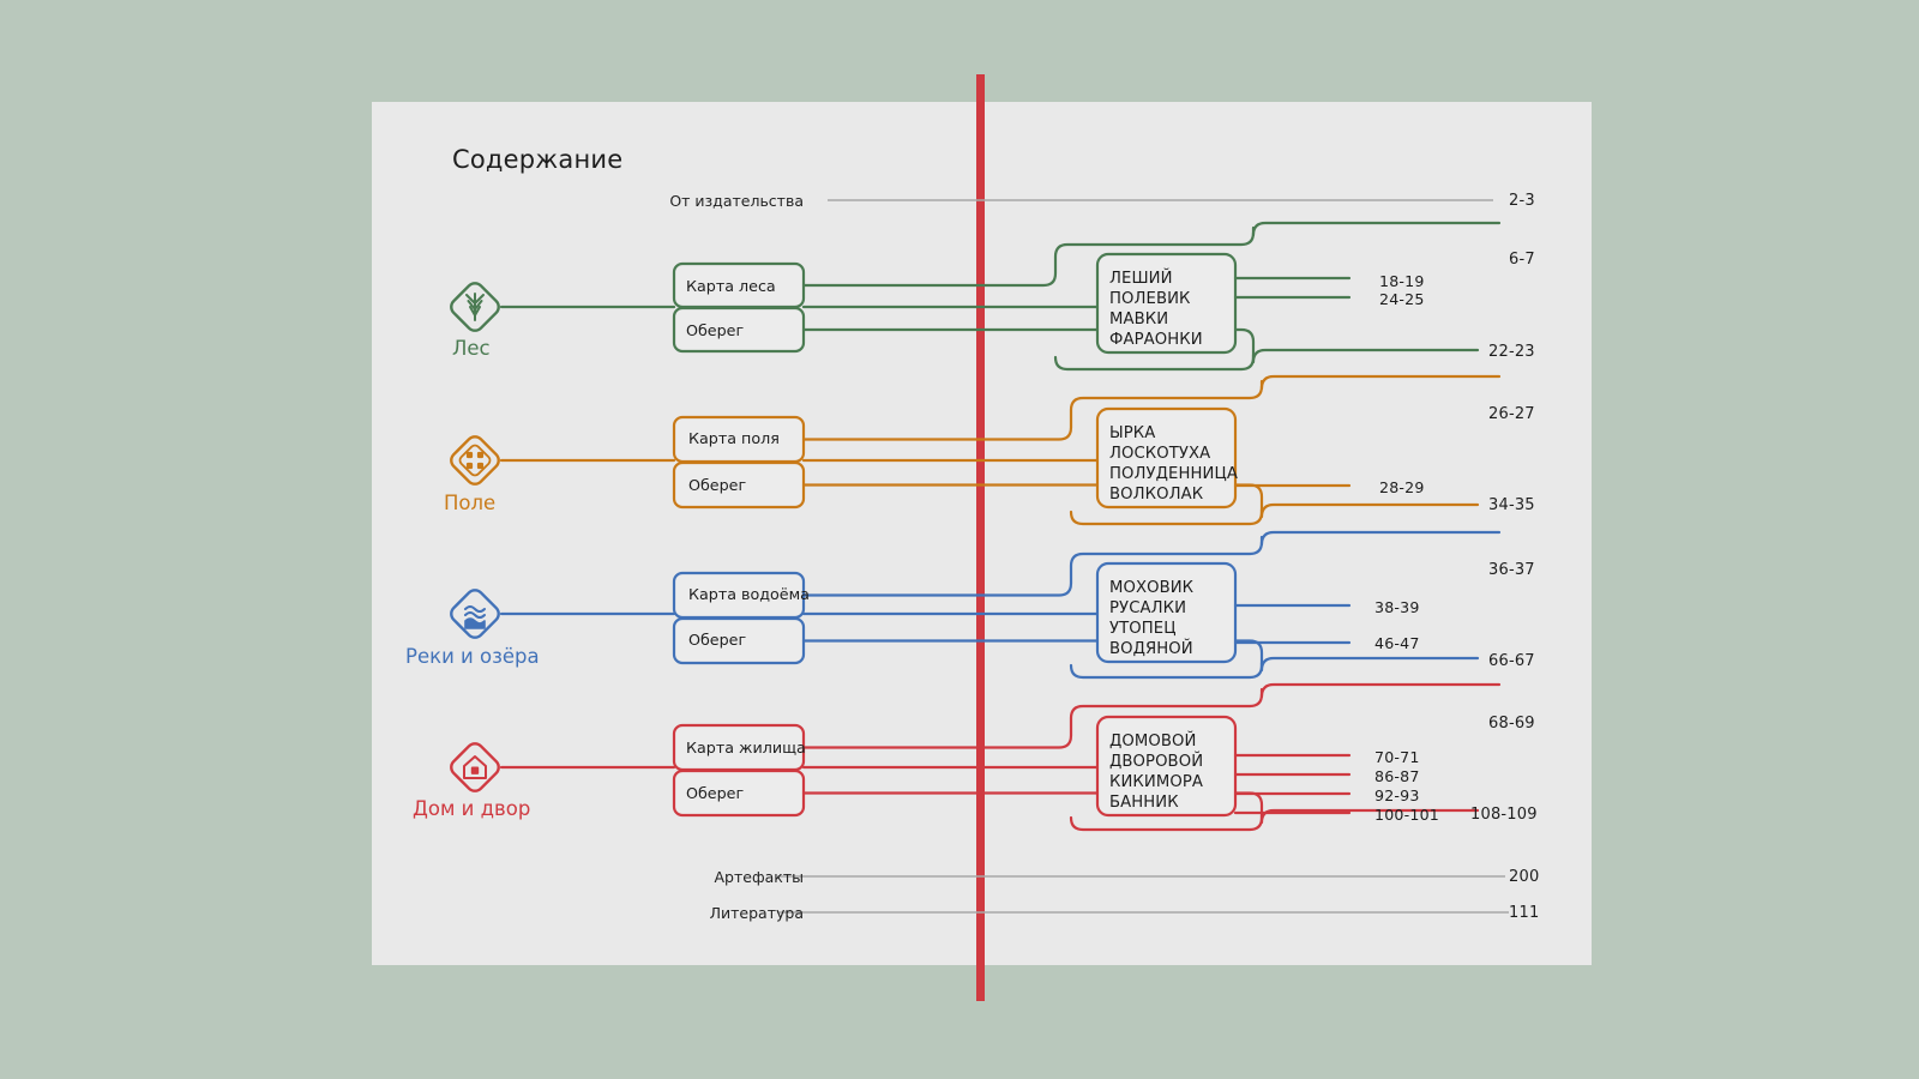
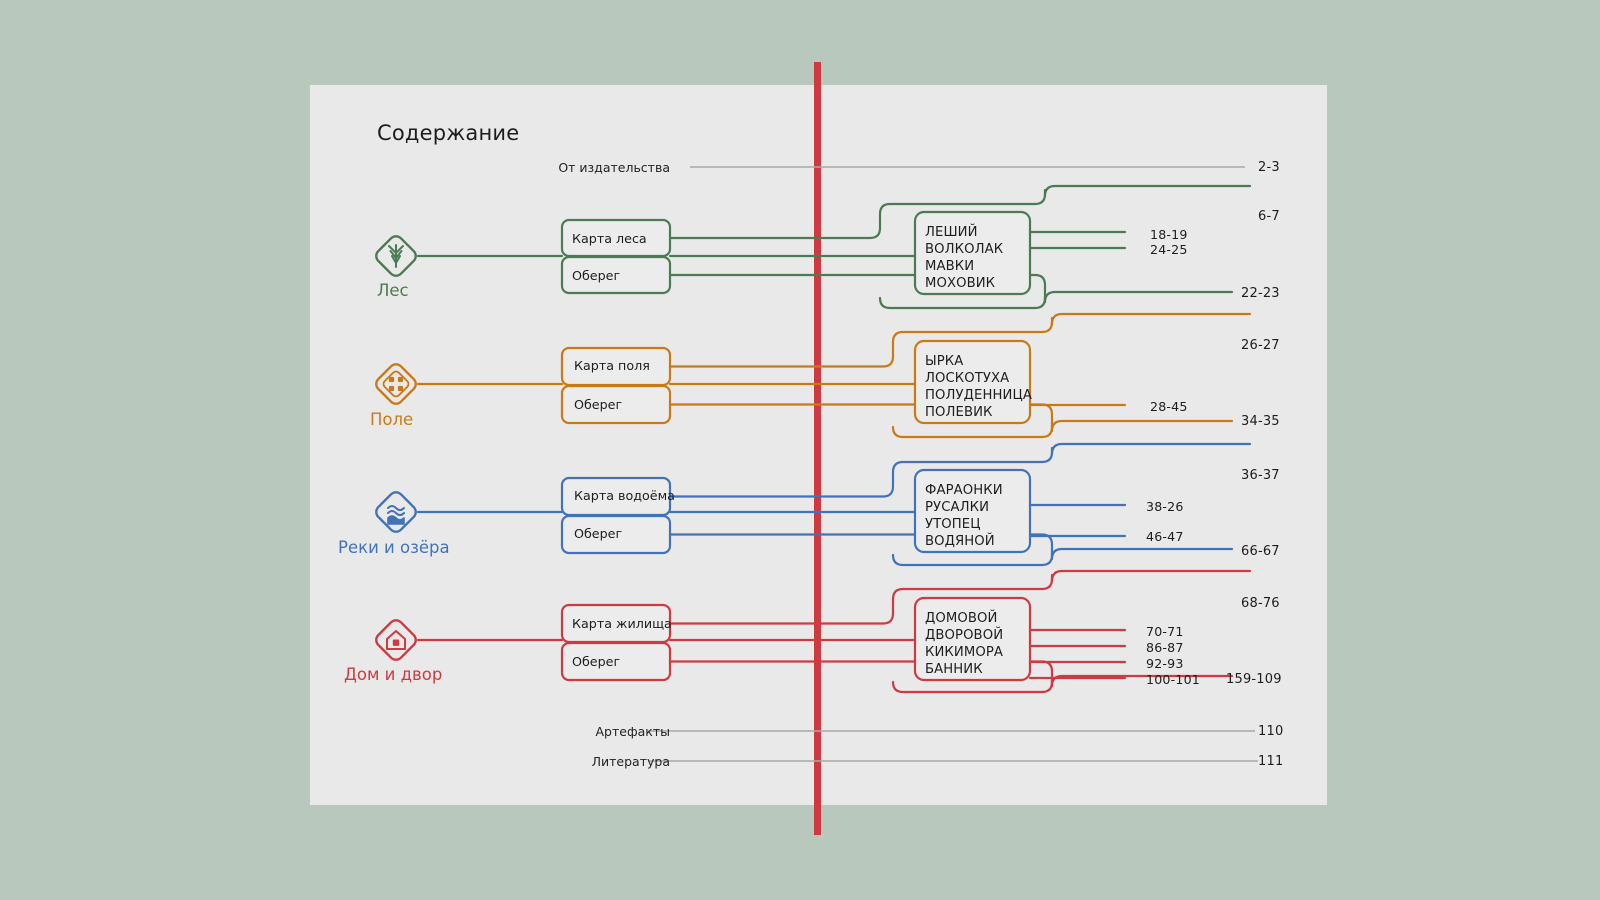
  Содержание
  От издательства
  2-3
  Артефакты
- 200
+ 110
  Литература
  111
  Лес
  Карта леса
  Оберег
  ЛЕШИЙ
- ПОЛЕВИК
+ ВОЛКОЛАК
  МАВКИ
- ФАРАОНКИ
+ МОХОВИК
  6-7
  22-23
  18-19
  24-25
  Поле
  Карта поля
  Оберег
  ЫРКА
  ЛОСКОТУХА
  ПОЛУДЕННИЦА
- ВОЛКОЛАК
+ ПОЛЕВИК
  26-27
  34-35
- 28-29
+ 28-45
  Реки и озёра
  Карта водоёма
  Оберег
- МОХОВИК
+ ФАРАОНКИ
  РУСАЛКИ
  УТОПЕЦ
  ВОДЯНОЙ
  36-37
  66-67
- 38-39
+ 38-26
  46-47
  Дом и двор
  Карта жилища
  Оберег
  ДОМОВОЙ
  ДВОРОВОЙ
  КИКИМОРА
  БАННИК
- 68-69
+ 68-76
- 108-109
+ 159-109
  70-71
  86-87
  92-93
  100-101
